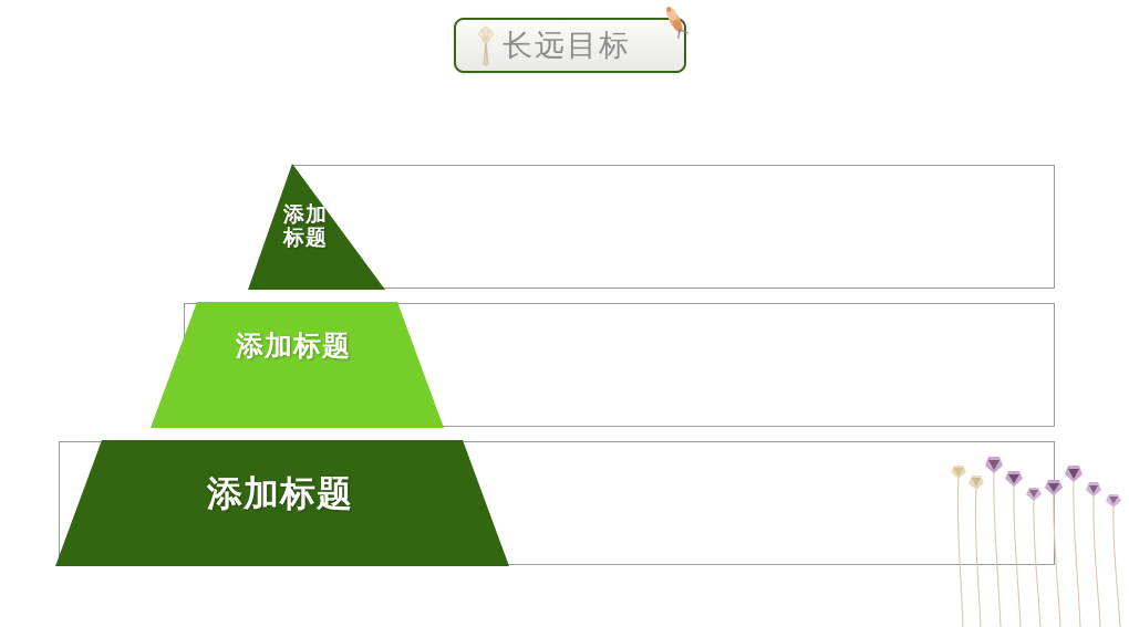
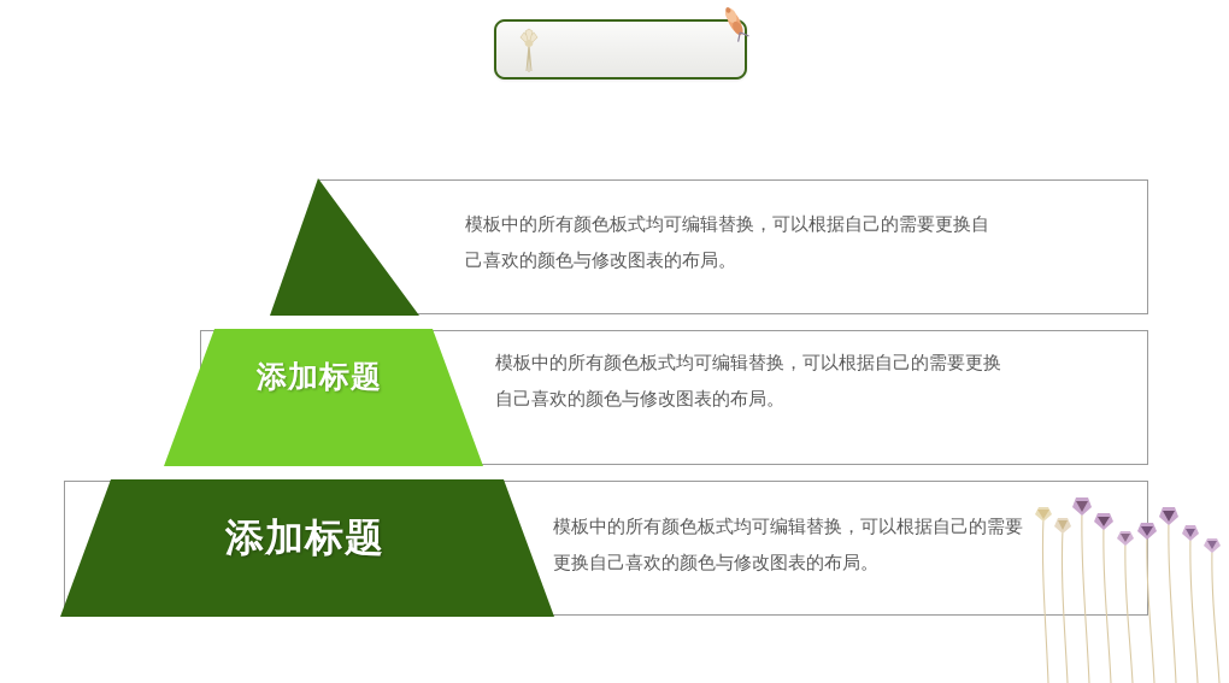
- 长远目标
- 添加
- 标题
  添加标题
  添加标题
+ 模板中的所有颜色板式均可编辑替换，可以根据自己的需要更换自
+ 己喜欢的颜色与修改图表的布局。
+ 模板中的所有颜色板式均可编辑替换，可以根据自己的需要更换
+ 自己喜欢的颜色与修改图表的布局。
+ 模板中的所有颜色板式均可编辑替换，可以根据自己的需要
+ 更换自己喜欢的颜色与修改图表的布局。
